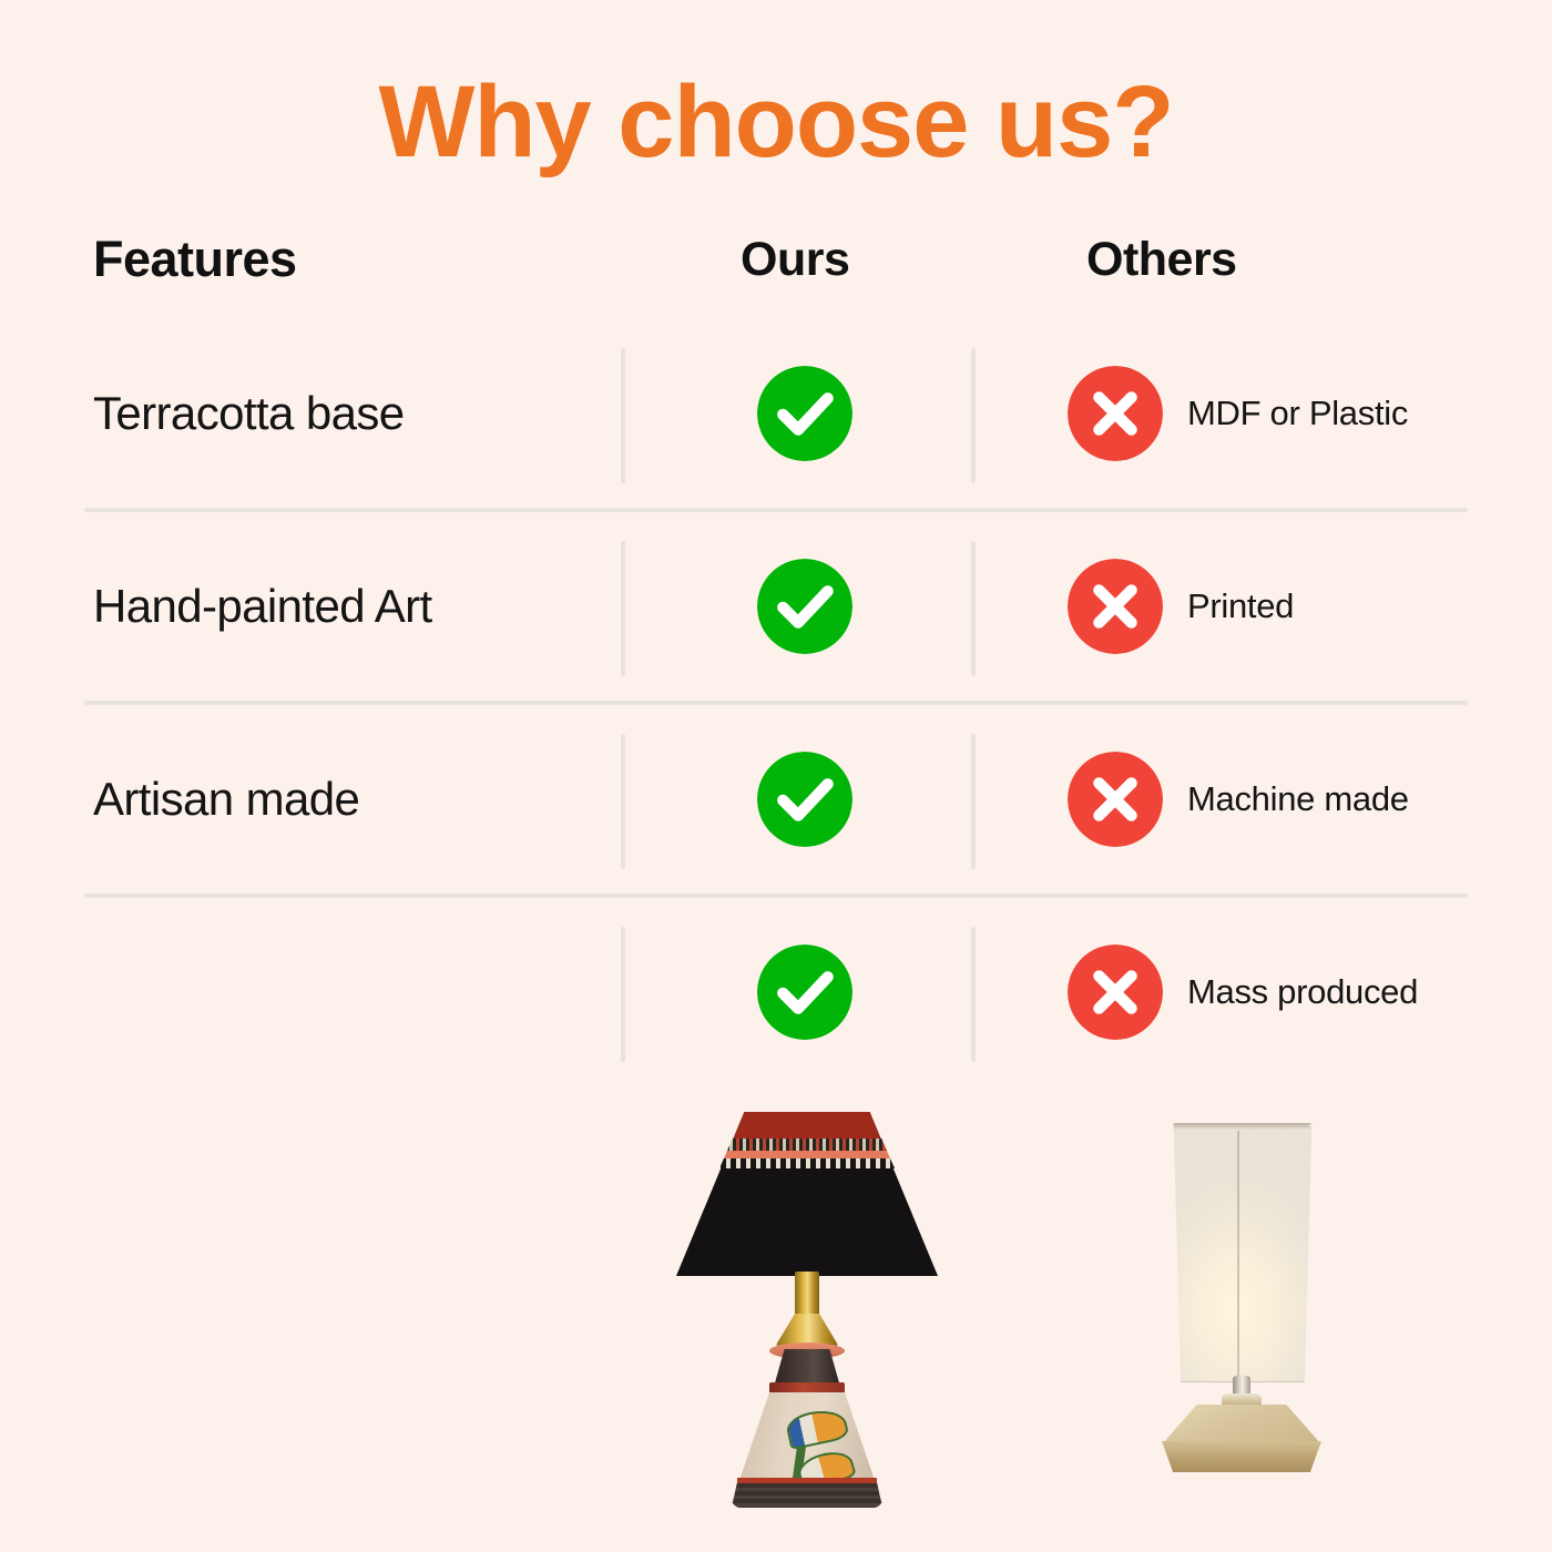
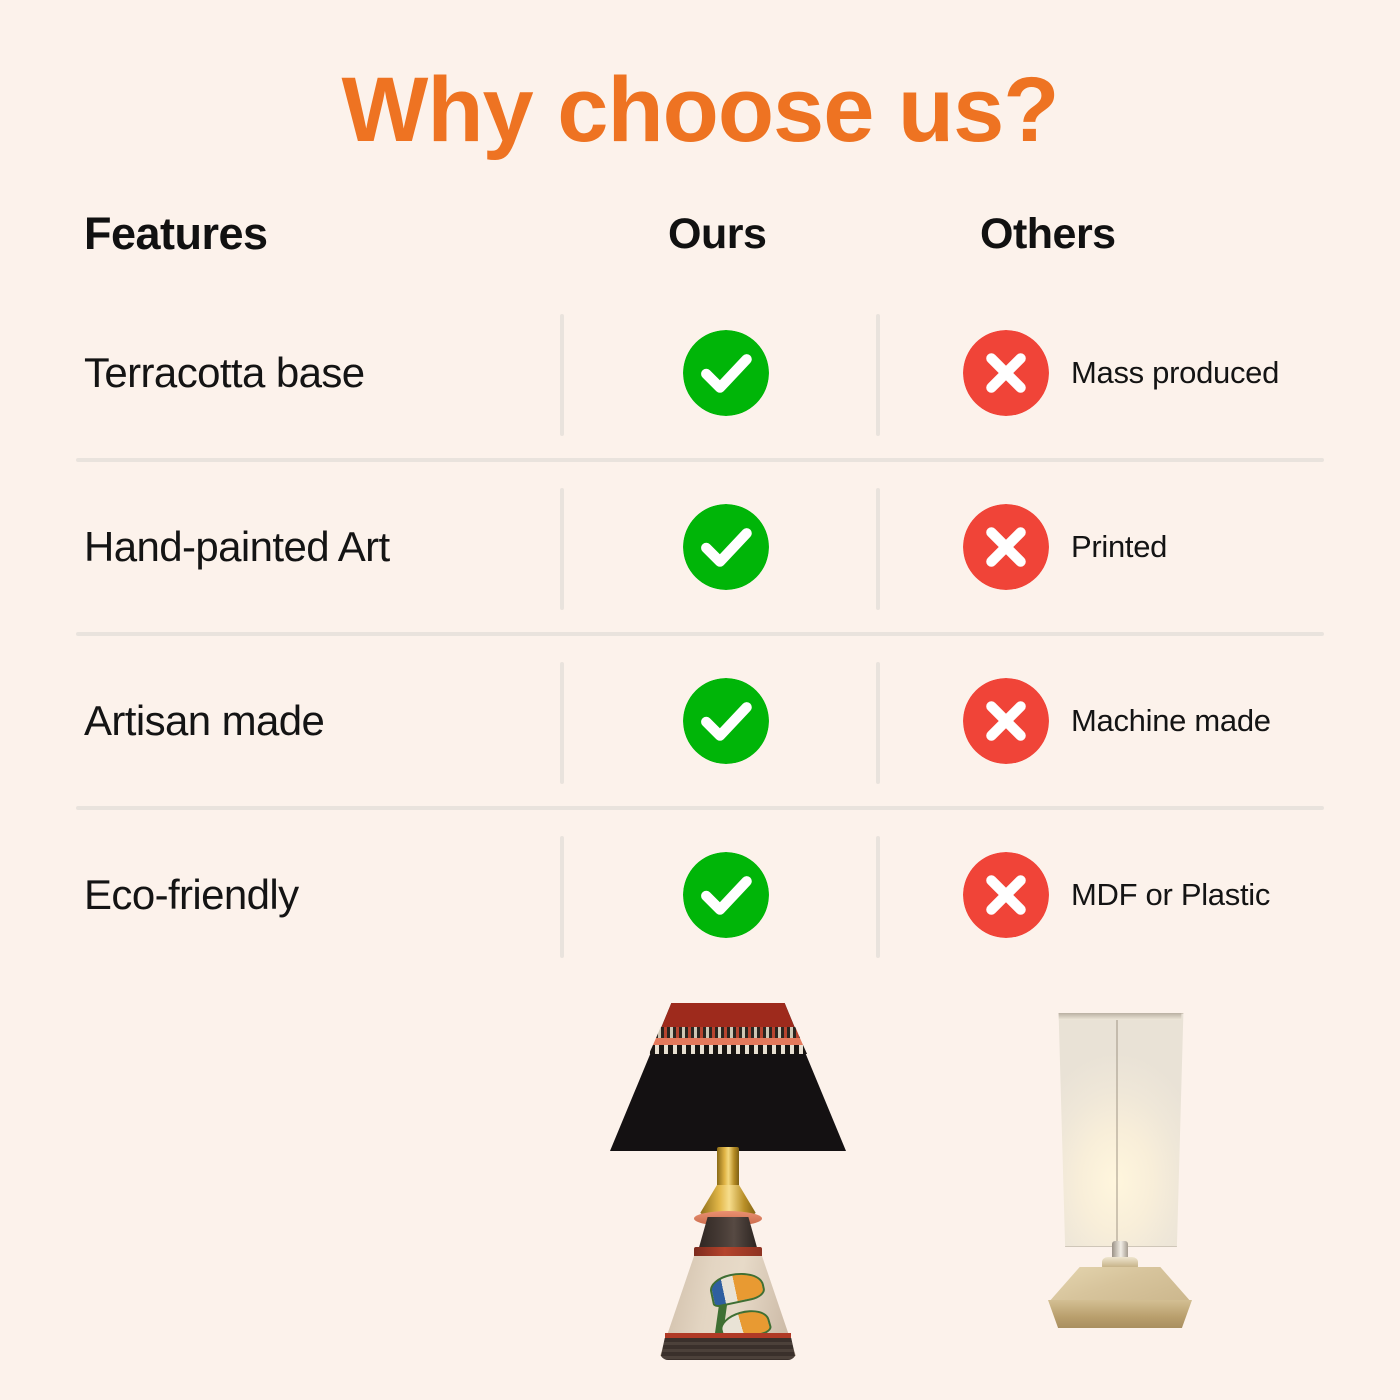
  Why choose us?
  Features
  Ours
  Others
  Terracotta base
- MDF or Plastic
+ Mass produced
  Hand-painted Art
  Printed
  Artisan made
  Machine made
+ Eco-friendly
- Mass produced
+ MDF or Plastic
